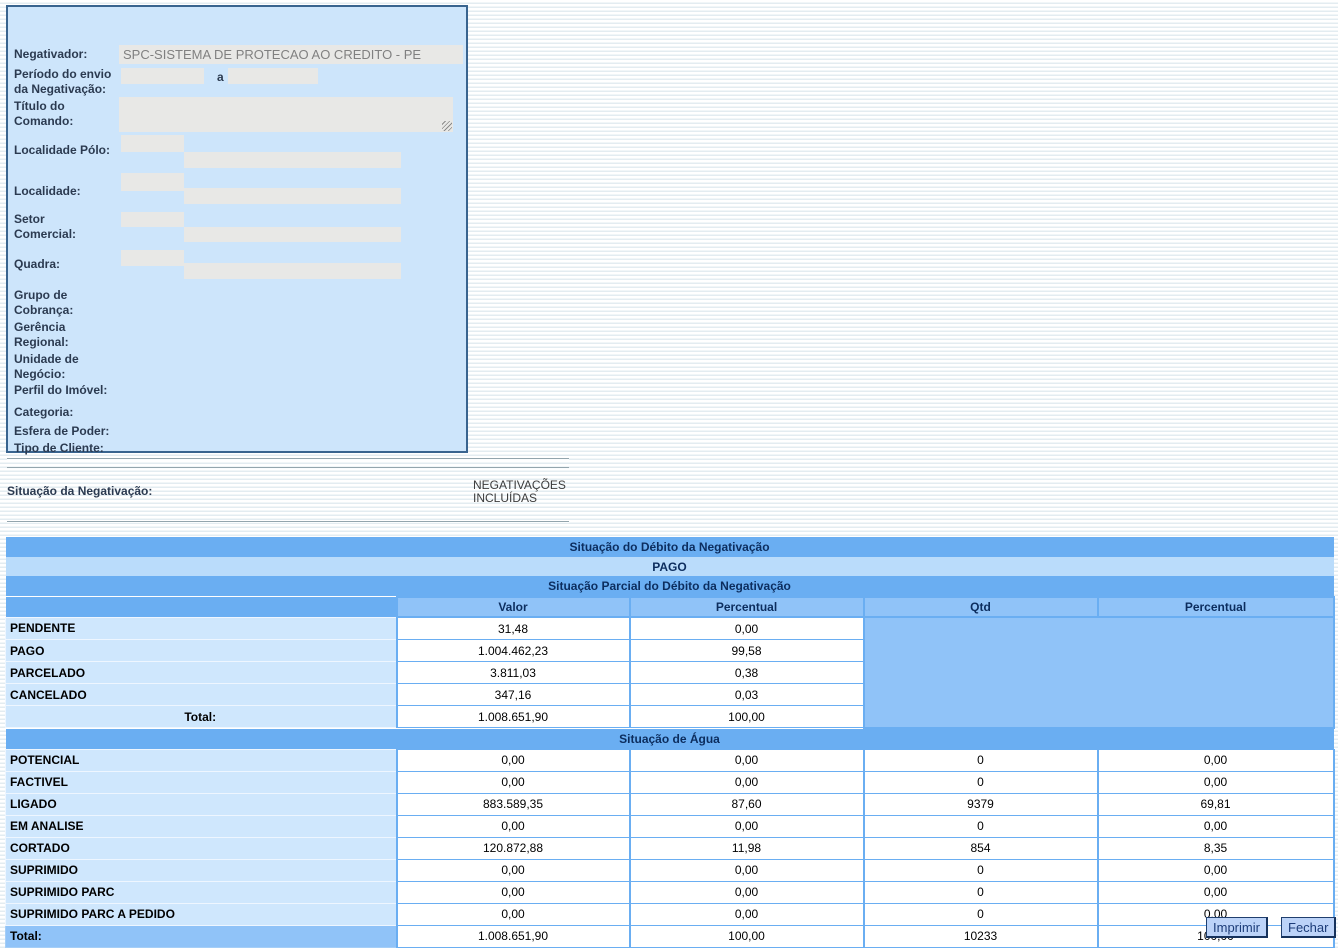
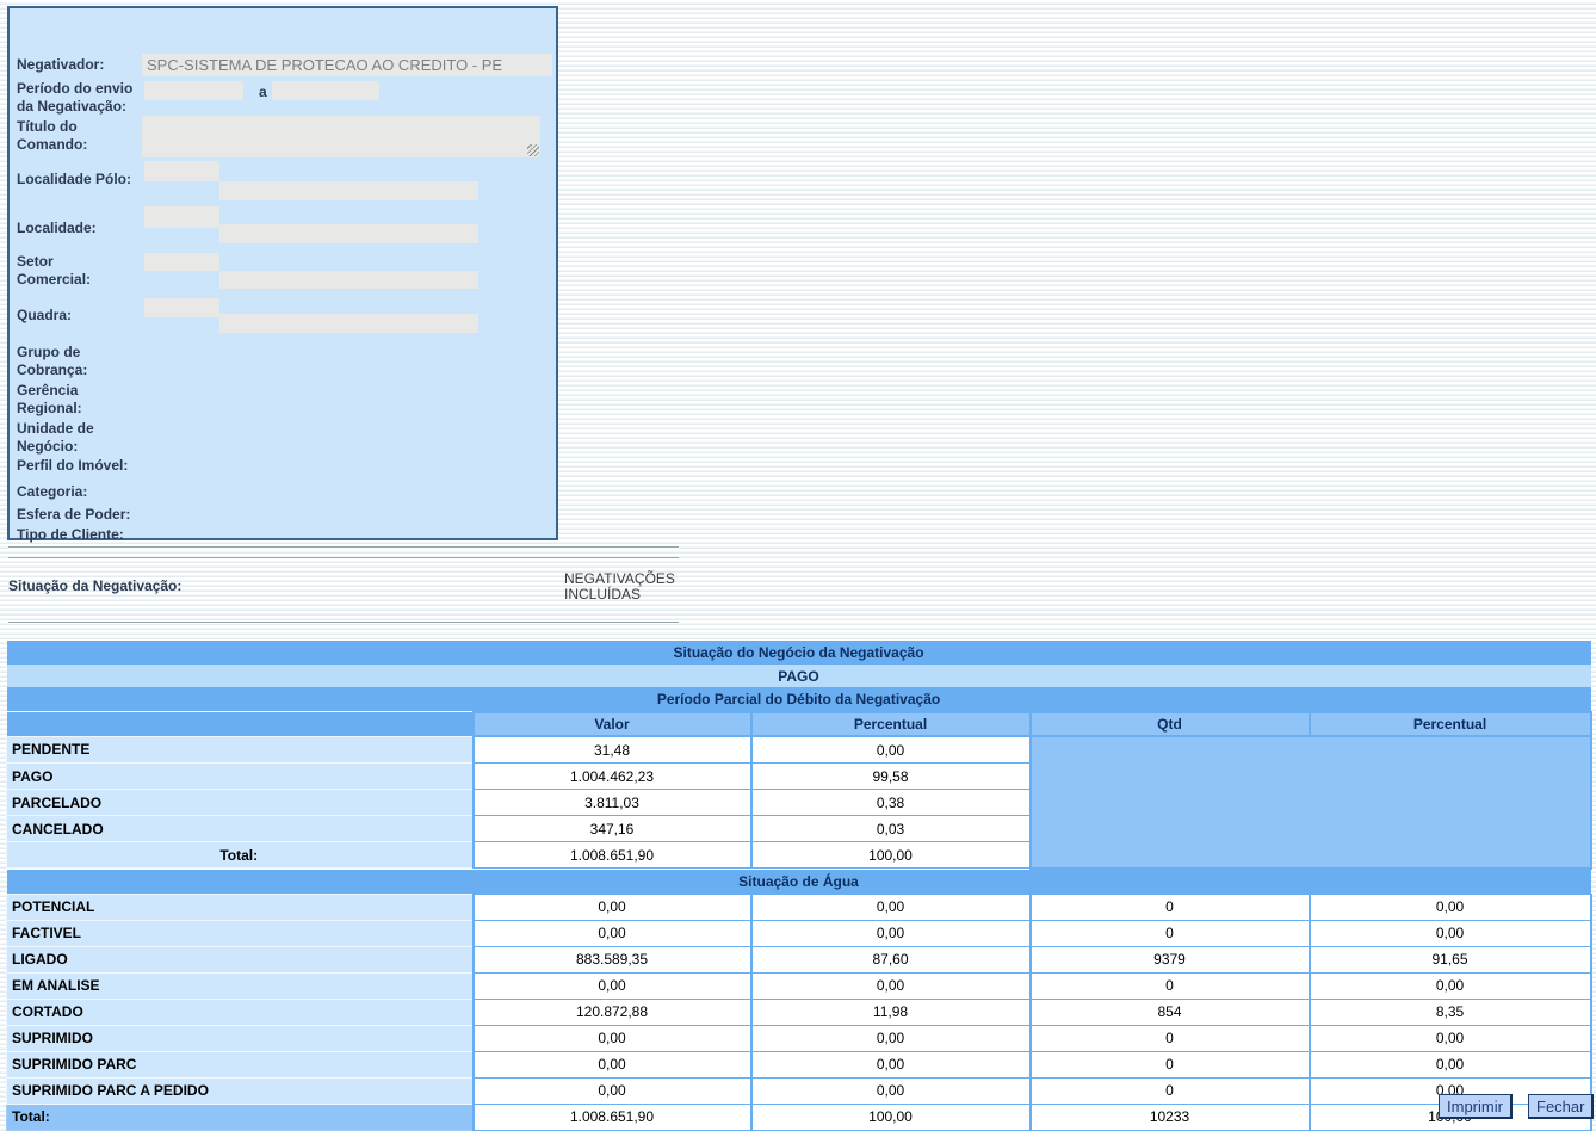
  Negativador:
  SPC-SISTEMA DE PROTECAO AO CREDITO - PE
  Período do envio da Negativação:
  a
  Título do Comando:
  Localidade Pólo:
  Localidade:
  Setor Comercial:
  Quadra:
  Grupo de Cobrança:
  Gerência Regional:
  Unidade de Negócio:
  Perfil do Imóvel:
  Categoria:
  Esfera de Poder:
  Tipo de Cliente:
  Situação da Negativação:
  NEGATIVAÇÕES INCLUÍDAS
- Situação do Débito da Negativação
+ Situação do Negócio da Negativação
  PAGO
- Situação Parcial do Débito da Negativação
+ Período Parcial do Débito da Negativação
  	Valor	Percentual	Qtd	Percentual
  PENDENTE	31,48	0,00
  PAGO	1.004.462,23	99,58
  PARCELADO	3.811,03	0,38
  CANCELADO	347,16	0,03
  Total:	1.008.651,90	100,00
  Situação de Água
  POTENCIAL	0,00	0,00	0	0,00
  FACTIVEL	0,00	0,00	0	0,00
- LIGADO	883.589,35	87,60	9379	69,81
+ LIGADO	883.589,35	87,60	9379	91,65
  EM ANALISE	0,00	0,00	0	0,00
  CORTADO	120.872,88	11,98	854	8,35
  SUPRIMIDO	0,00	0,00	0	0,00
  SUPRIMIDO PARC	0,00	0,00	0	0,00
  SUPRIMIDO PARC A PEDIDO	0,00	0,00	0	0,00
  Total:	1.008.651,90	100,00	10233	1
  Imprimir
  Fechar
